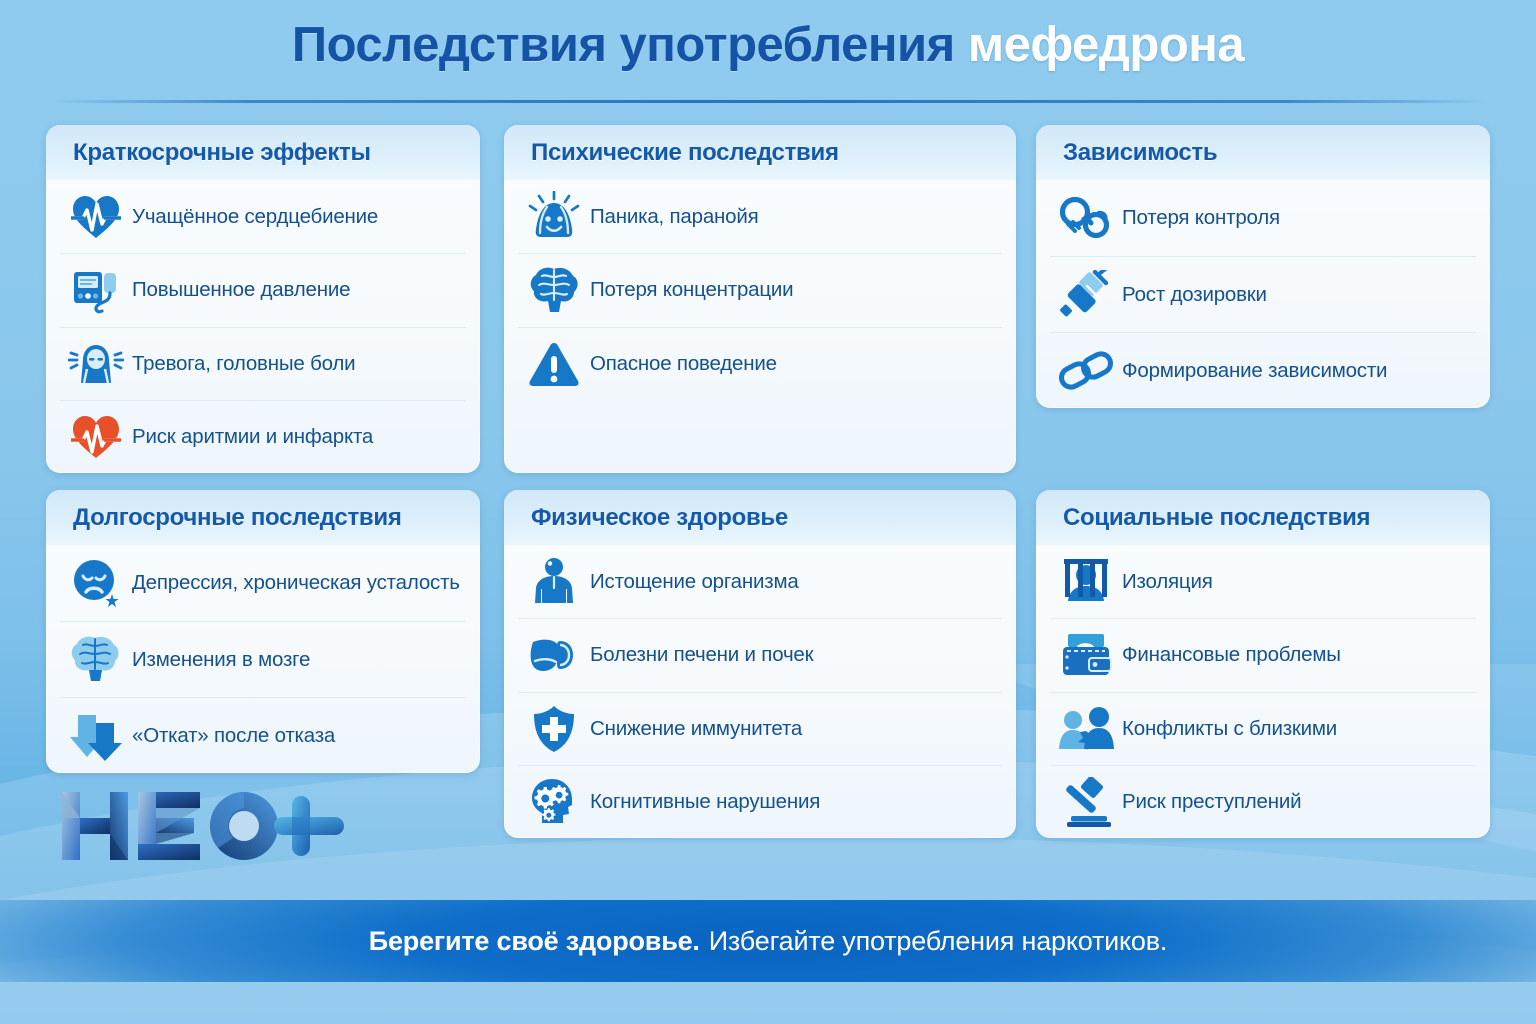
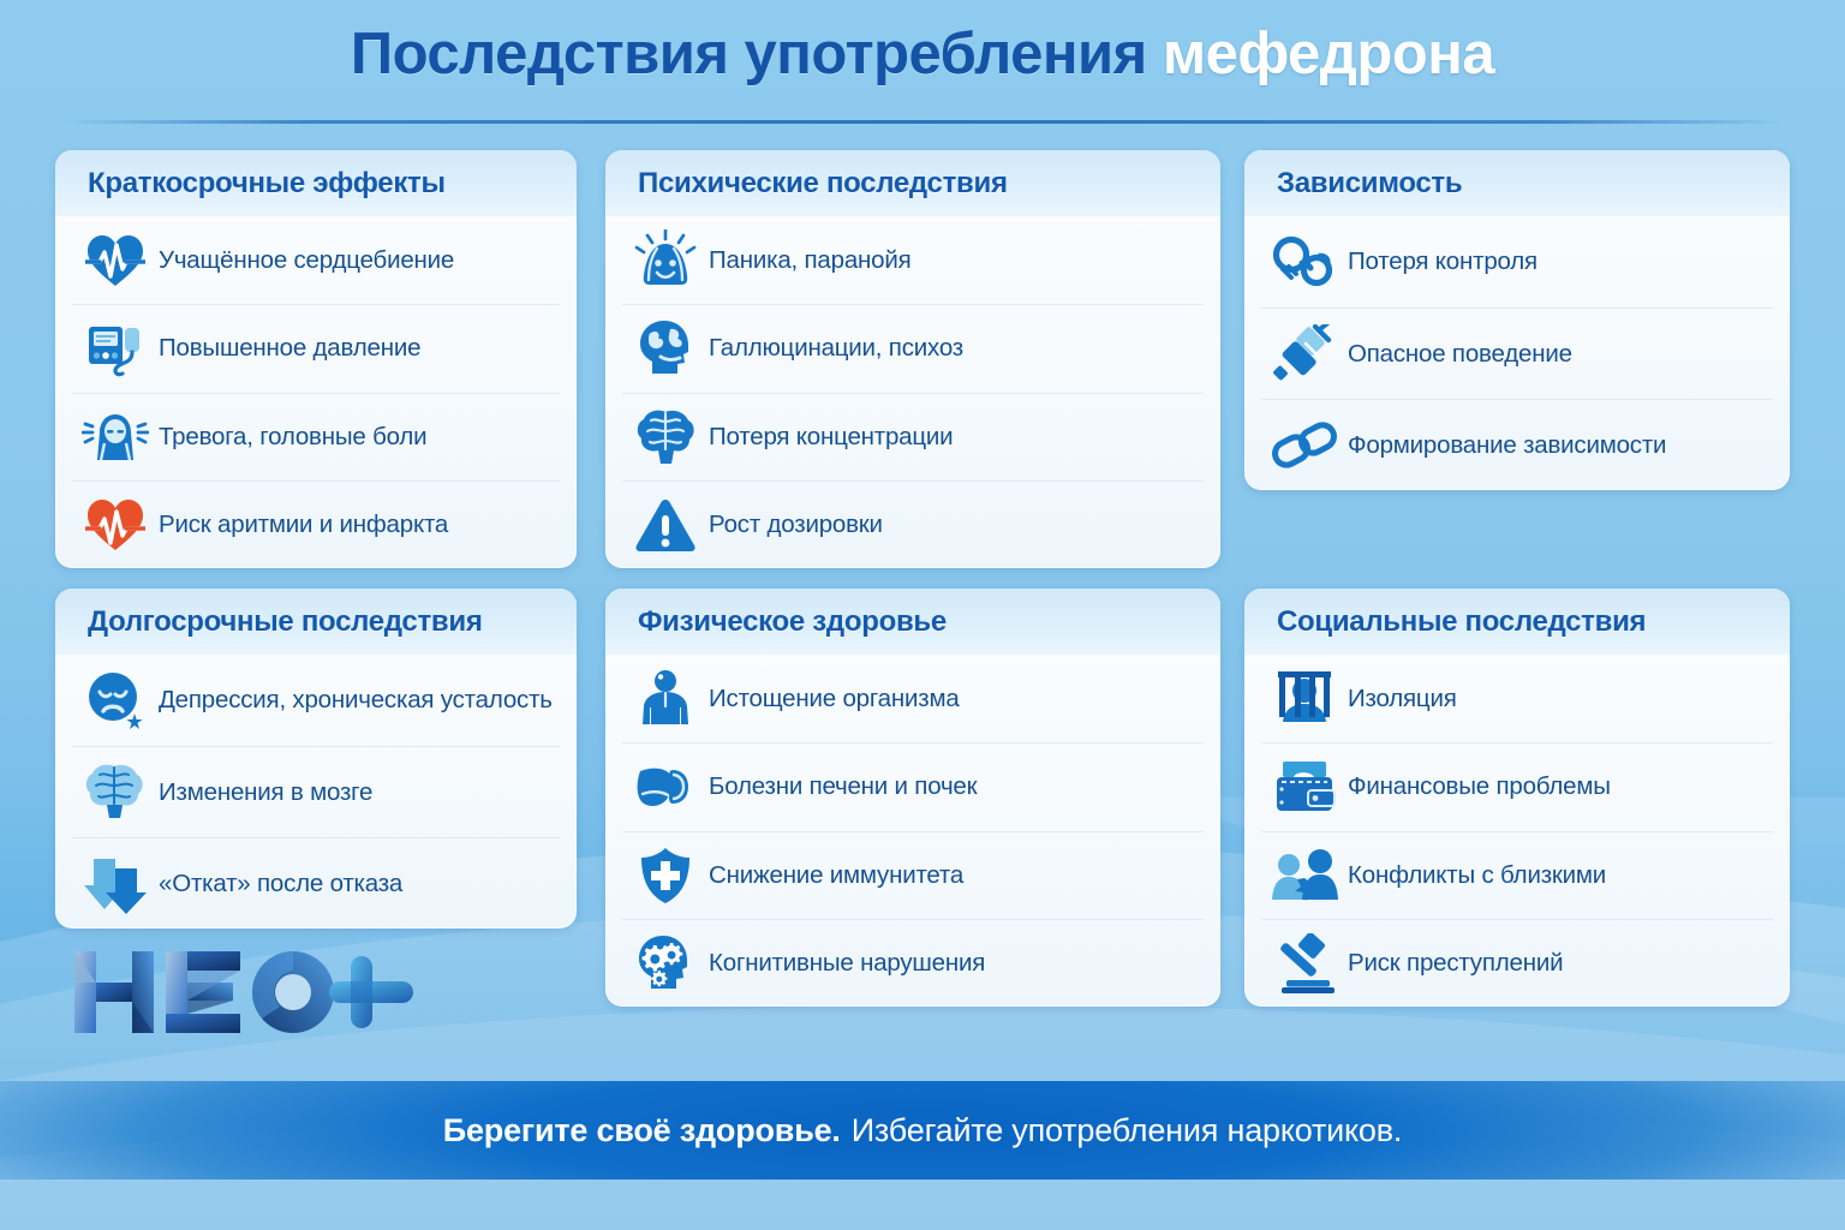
  Последствия употребления мефедрона
  Краткосрочные эффекты
  Учащённое сердцебиение
  Повышенное давление
  Тревога, головные боли
  Риск аритмии и инфаркта
  Психические последствия
  Паника, паранойя
+ Галлюцинации, психоз
  Потеря концентрации
- Опасное поведение
+ Рост дозировки
  Зависимость
  Потеря контроля
- Рост дозировки
+ Опасное поведение
  Формирование зависимости
  Долгосрочные последствия
  Депрессия, хроническая усталость
  Изменения в мозге
  «Откат» после отказа
  Физическое здоровье
  Истощение организма
  Болезни печени и почек
  Снижение иммунитета
  Когнитивные нарушения
  Социальные последствия
  Изоляция
  Финансовые проблемы
  Конфликты с близкими
  Риск преступлений
  Берегите своё здоровье.
  Избегайте употребления наркотиков.
